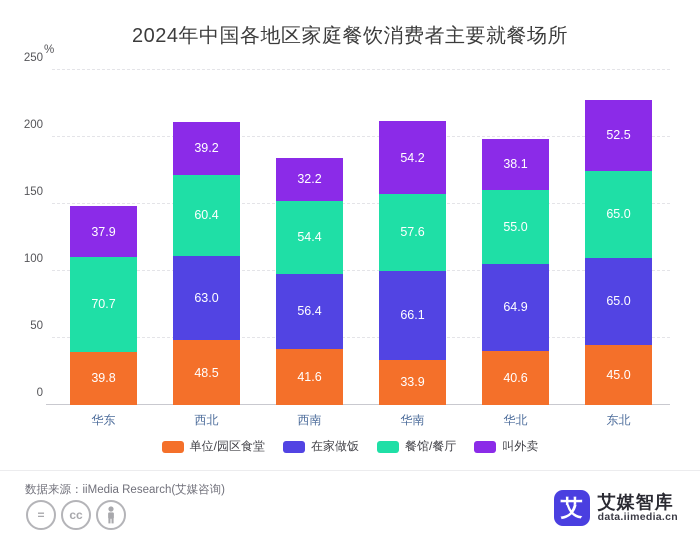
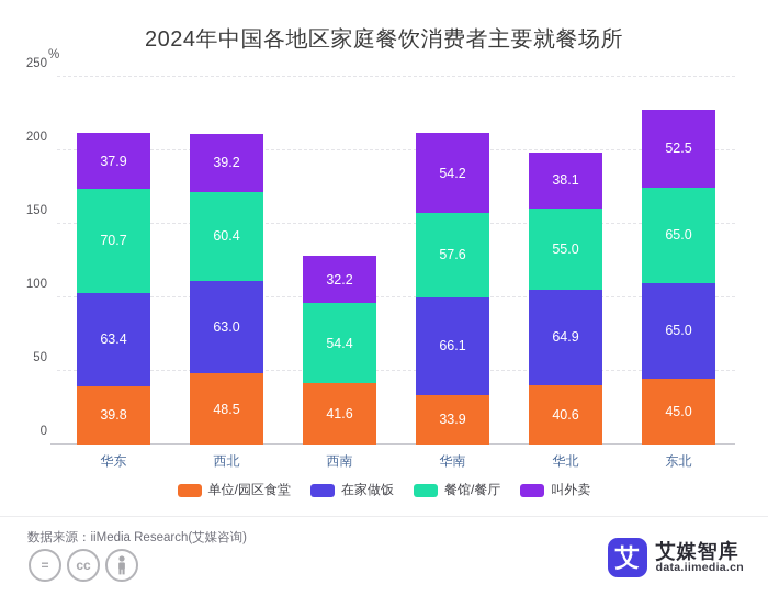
  2024年中国各地区家庭餐饮消费者主要就餐场所
  %
  0
  50
  100
  150
  200
  250
  39.8
+ 63.4
  70.7
  37.9
  48.5
  63.0
  60.4
  39.2
  41.6
- 56.4
  54.4
  32.2
  33.9
  66.1
  57.6
  54.2
  40.6
  64.9
  55.0
  38.1
  45.0
  65.0
  65.0
  52.5
  单位/园区食堂
  在家做饭
  餐馆/餐厅
  叫外卖
  数据来源：iiMedia Research(艾媒咨询)
  =
  cc
  艾
  艾媒智库
  data.iimedia.cn
  华东
  西北
  西南
  华南
  华北
  东北
